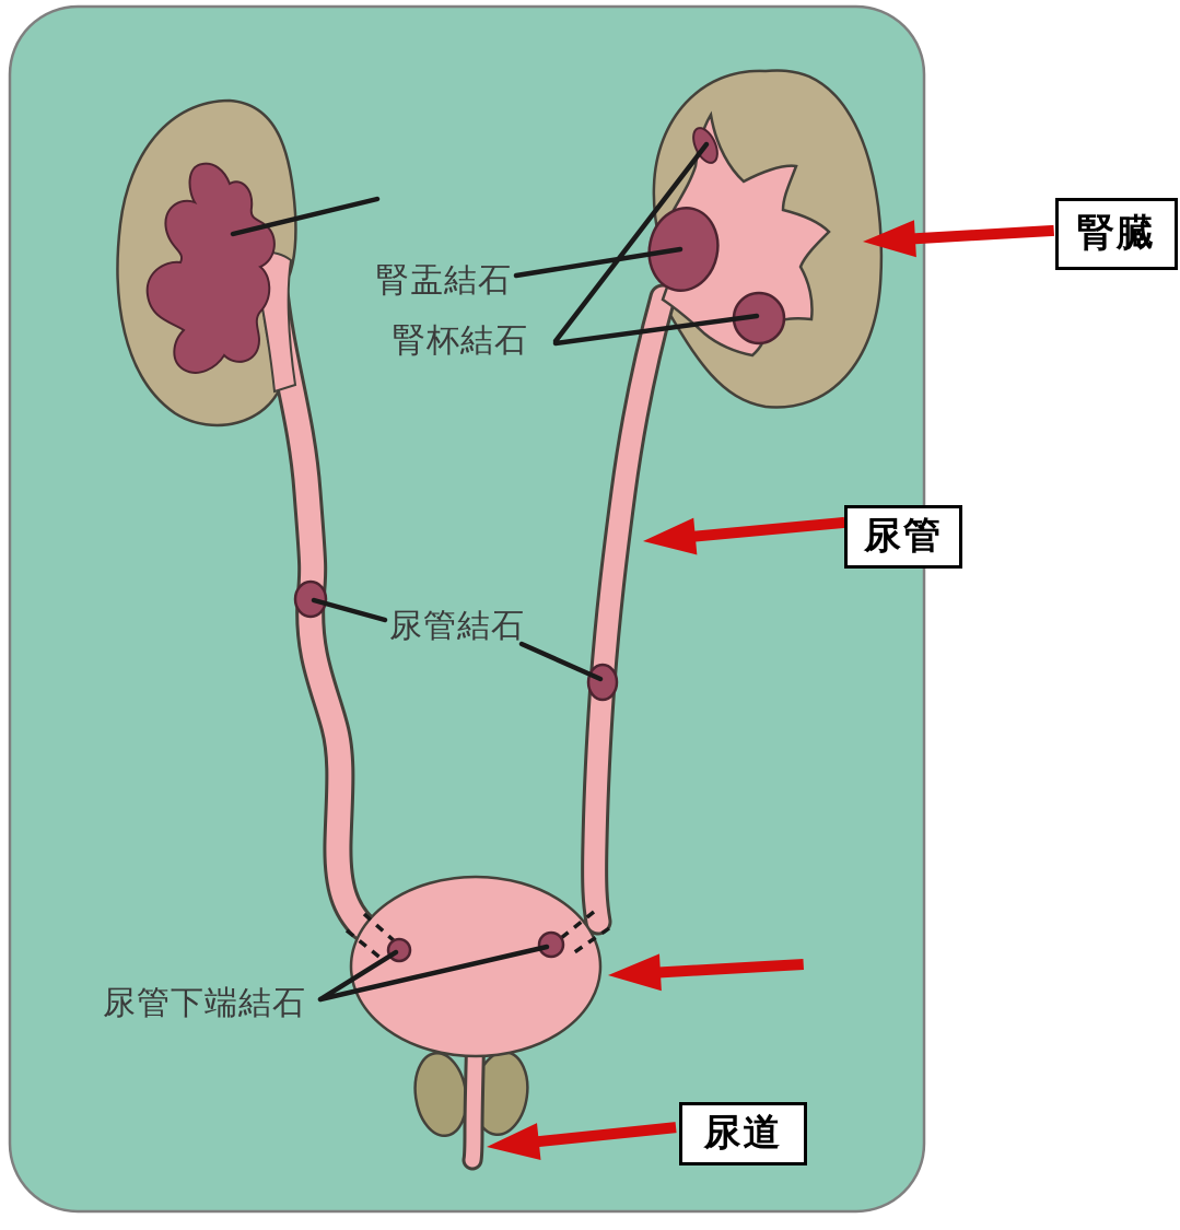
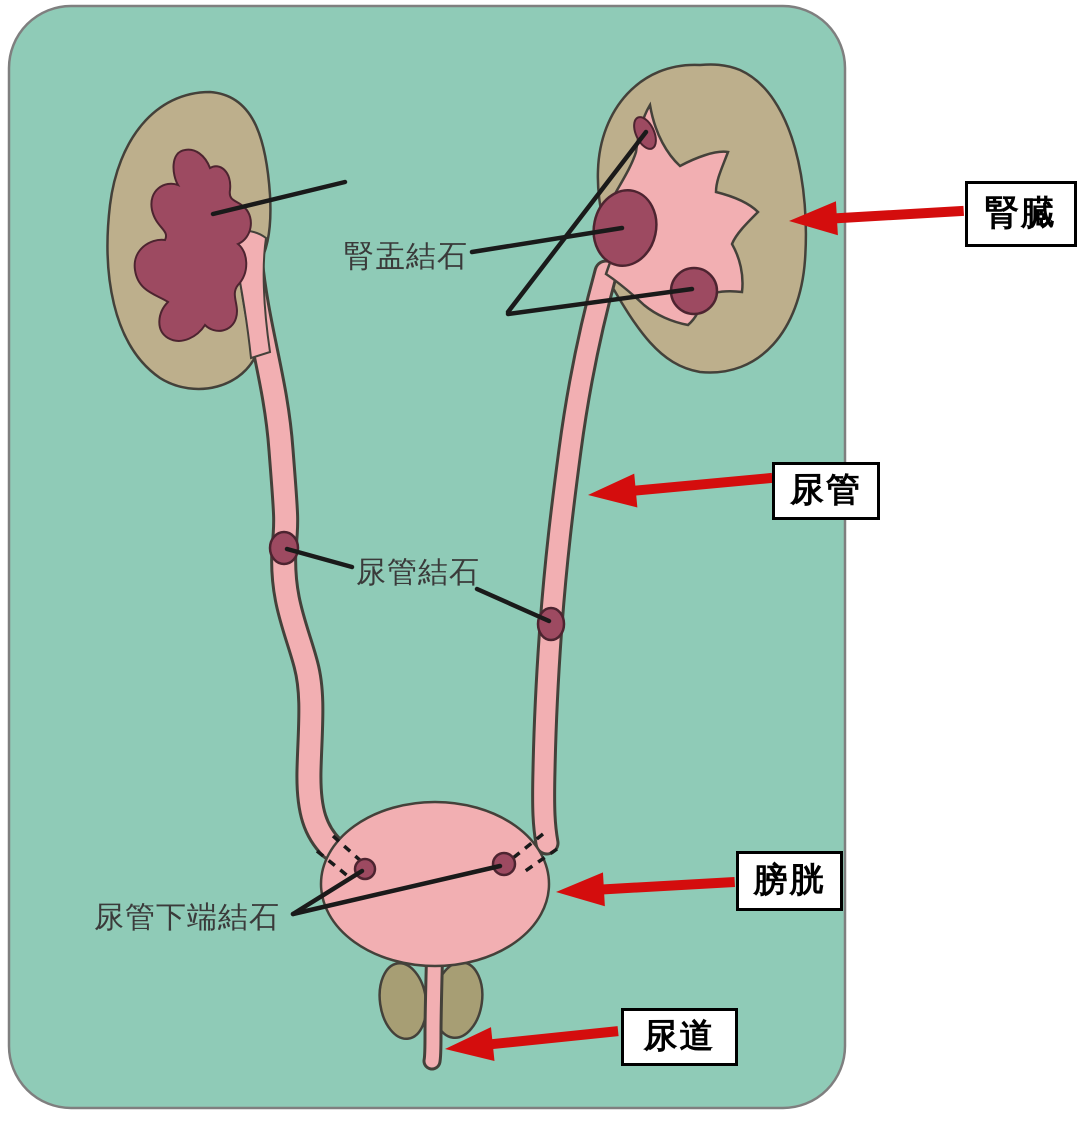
  腎臓
  尿管
+ 膀胱
  尿道
  腎盂結石
- 腎杯結石
  尿管結石
  尿管下端結石
